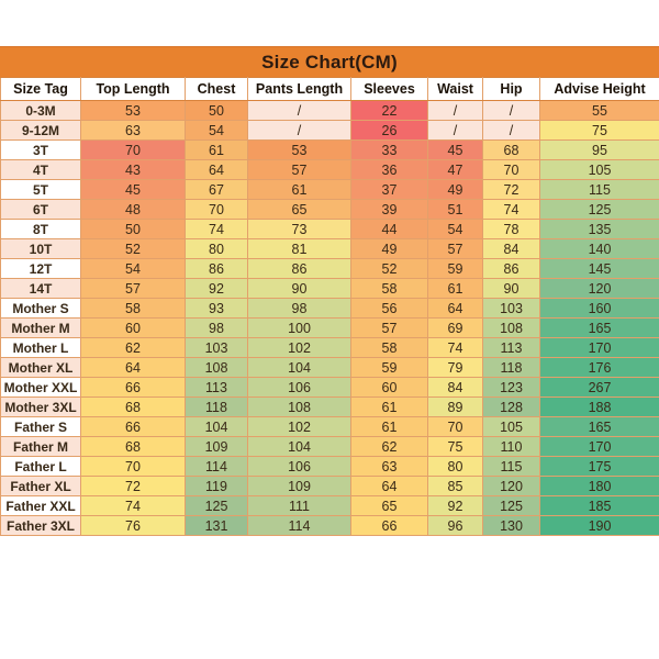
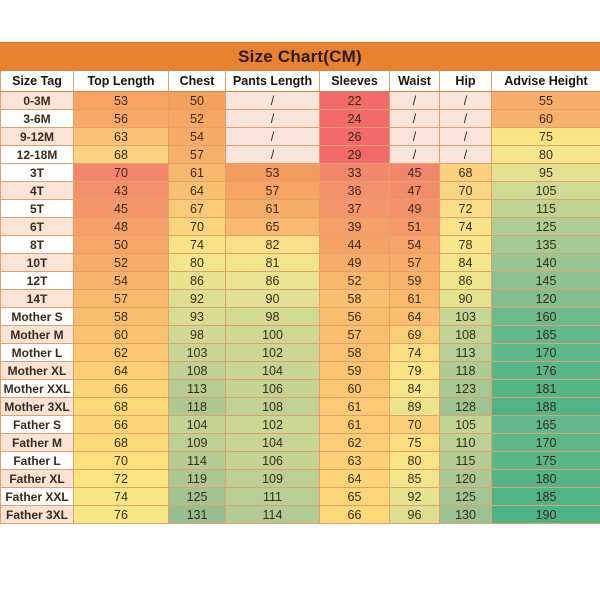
  Size Chart(CM)
  Size Tag	Top Length	Chest	Pants Length	Sleeves	Waist	Hip	Advise Height
  0-3M	53	50	/	22	/	/	55
+ 3-6M	56	52	/	24	/	/	60
  9-12M	63	54	/	26	/	/	75
+ 12-18M	68	57	/	29	/	/	80
  3T	70	61	53	33	45	68	95
  4T	43	64	57	36	47	70	105
  5T	45	67	61	37	49	72	115
  6T	48	70	65	39	51	74	125
- 8T	50	74	73	44	54	78	135
+ 8T	50	74	82	44	54	78	135
  10T	52	80	81	49	57	84	140
  12T	54	86	86	52	59	86	145
  14T	57	92	90	58	61	90	120
  Mother S	58	93	98	56	64	103	160
  Mother M	60	98	100	57	69	108	165
  Mother L	62	103	102	58	74	113	170
  Mother XL	64	108	104	59	79	118	176
- Mother XXL	66	113	106	60	84	123	267
+ Mother XXL	66	113	106	60	84	123	181
  Mother 3XL	68	118	108	61	89	128	188
  Father S	66	104	102	61	70	105	165
  Father M	68	109	104	62	75	110	170
  Father L	70	114	106	63	80	115	175
  Father XL	72	119	109	64	85	120	180
  Father XXL	74	125	111	65	92	125	185
  Father 3XL	76	131	114	66	96	130	190
